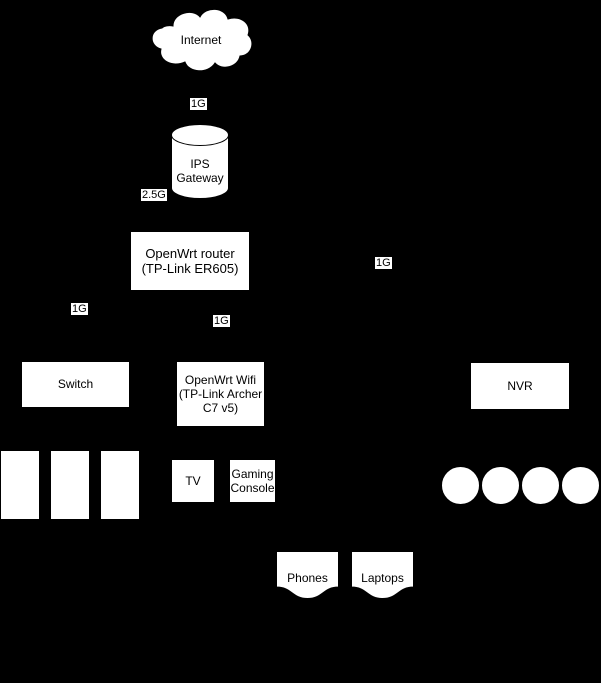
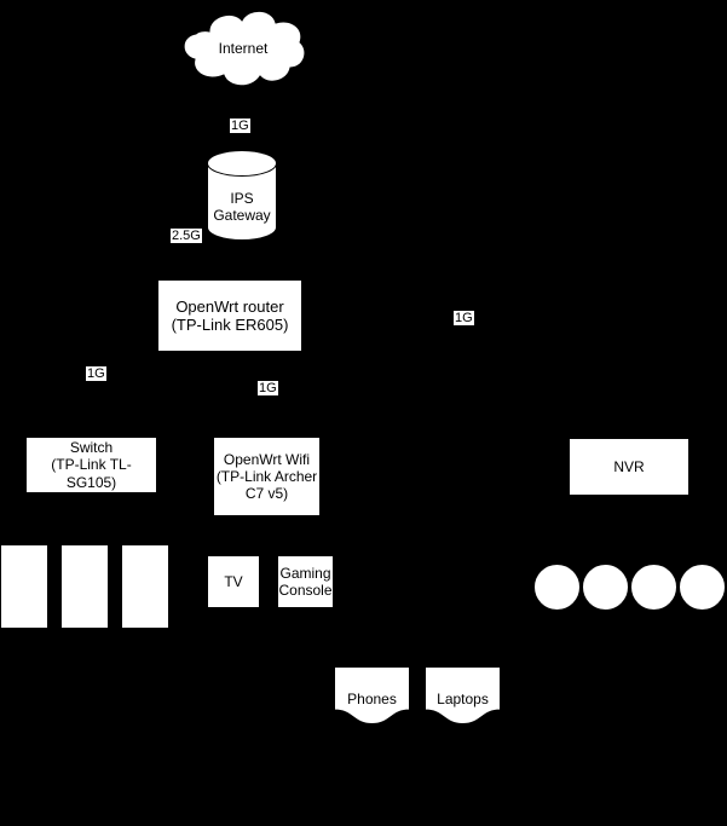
  Internet
  IPS
  Gateway
  OpenWrt router
  (TP-Link ER605)
  Switch
+ (TP-Link TL-SG105)
  OpenWrt Wifi
  (TP-Link Archer
  C7 v5)
  NVR
  TV
  Gaming
  Console
  Phones
  Laptops
  1G
  2.5G
  1G
  1G
  1G
